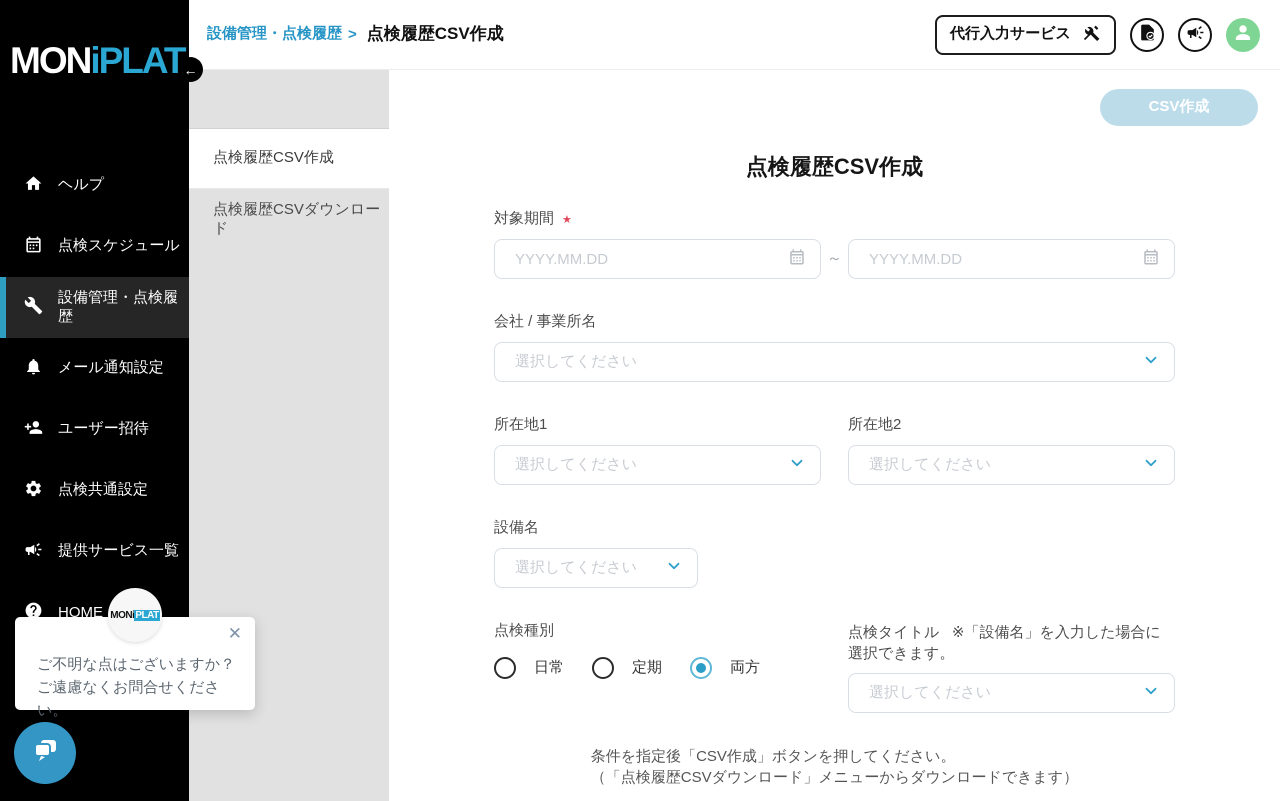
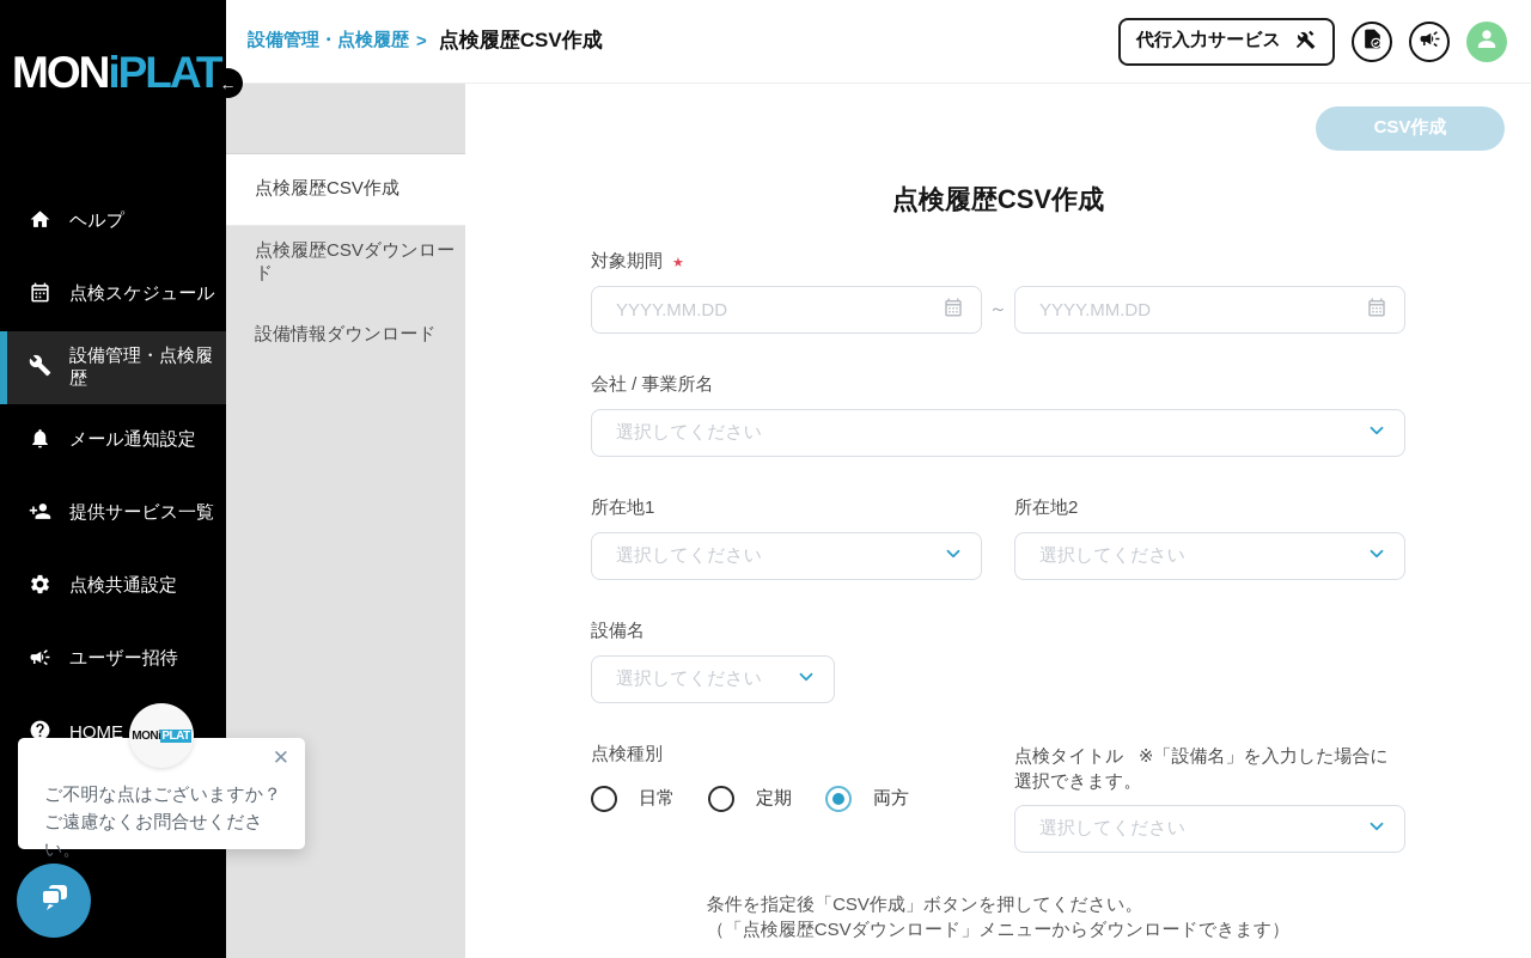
  MONiPLAT
  ヘルプ
  点検スケジュール
  設備管理・点検履歴
  メール通知設定
- ユーザー招待
+ 提供サービス一覧
  点検共通設定
- 提供サービス一覧
+ ユーザー招待
  HOME
  設備管理・点検履歴
  >
  点検履歴CSV作成
  代行入力サービス
  ←
  点検履歴CSV作成
  点検履歴CSVダウンロード
+ 設備情報ダウンロード
  CSV作成
  点検履歴CSV作成
  対象期間
  ★
  YYYY.MM.DD
  ～
  YYYY.MM.DD
  会社 / 事業所名
  選択してください
  所在地1
  選択してください
  所在地2
  選択してください
  設備名
  選択してください
  点検種別
  日常
  定期
  両方
  点検タイトル ※「設備名」を入力した場合に選択できます。
  選択してください
  条件を指定後「CSV作成」ボタンを押してください。
  （「点検履歴CSVダウンロード」メニューからダウンロードできます）
  ✕
  ご不明な点はございますか？ご遠慮なくお問合せください。
  MONi
  PLAT
